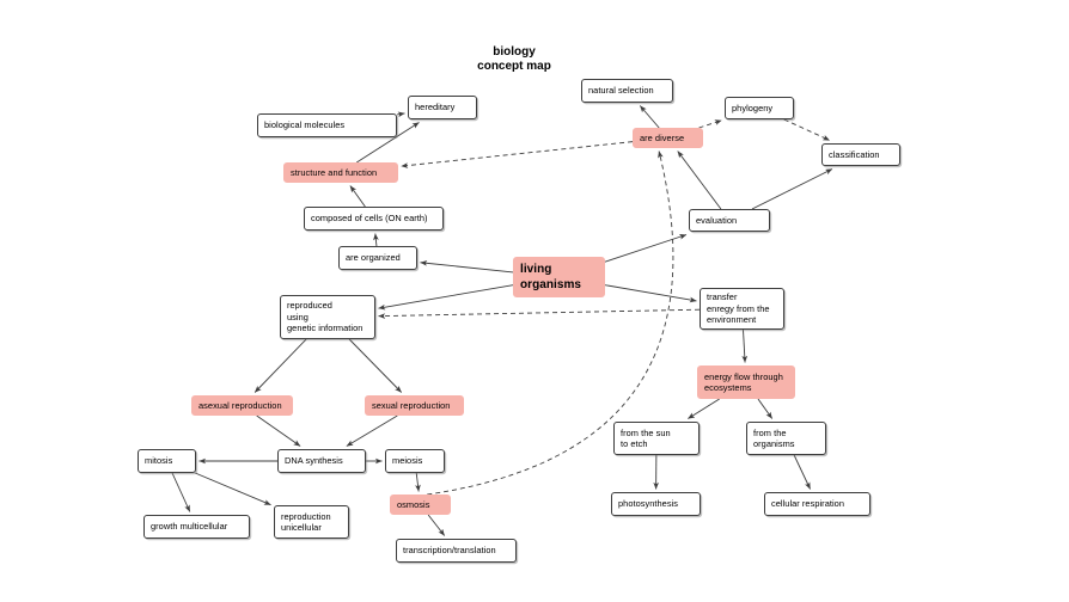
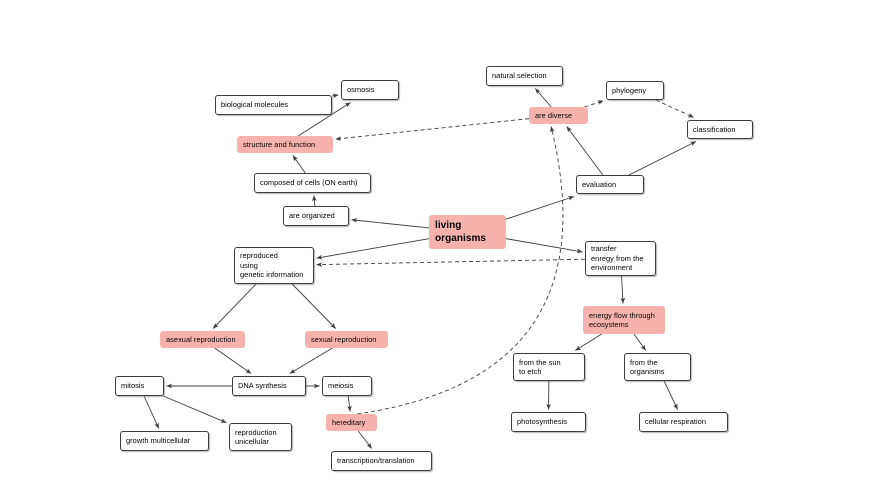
- biology
- concept map
  biological molecules
- hereditary
+ osmosis
  structure and function
  natural selection
  are diverse
  phylogeny
  classification
  evaluation
  composed of cells (ON earth)
  are organized
  living
  organisms
  transfer
  enregy from the
  environment
  reproduced
  using
  genetic information
  energy flow through
  ecosystems
  asexual reproduction
  sexual reproduction
  from the sun
  to etch
  from the
  organisms
  mitosis
  DNA synthesis
  meiosis
  photosynthesis
  cellular respiration
- osmosis
+ hereditary
  reproduction
  unicellular
  growth multicellular
  transcription/translation
